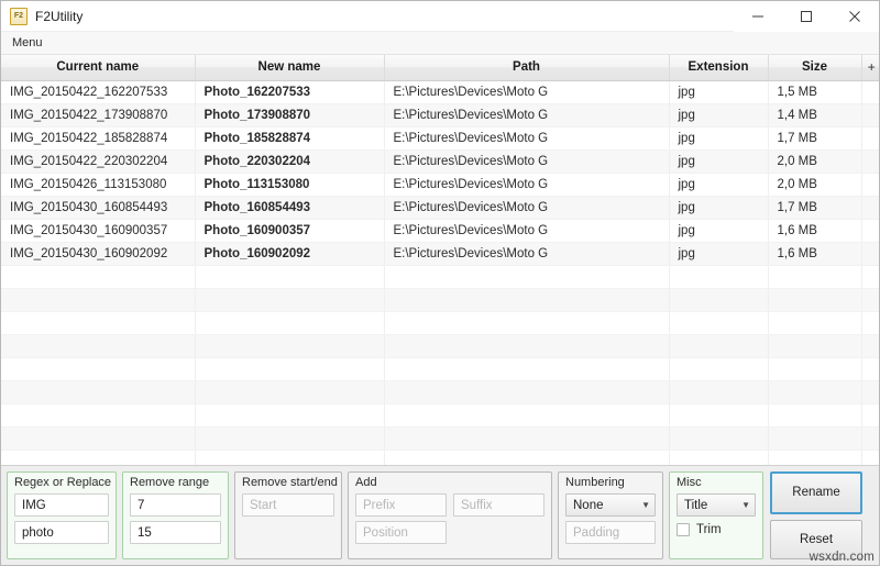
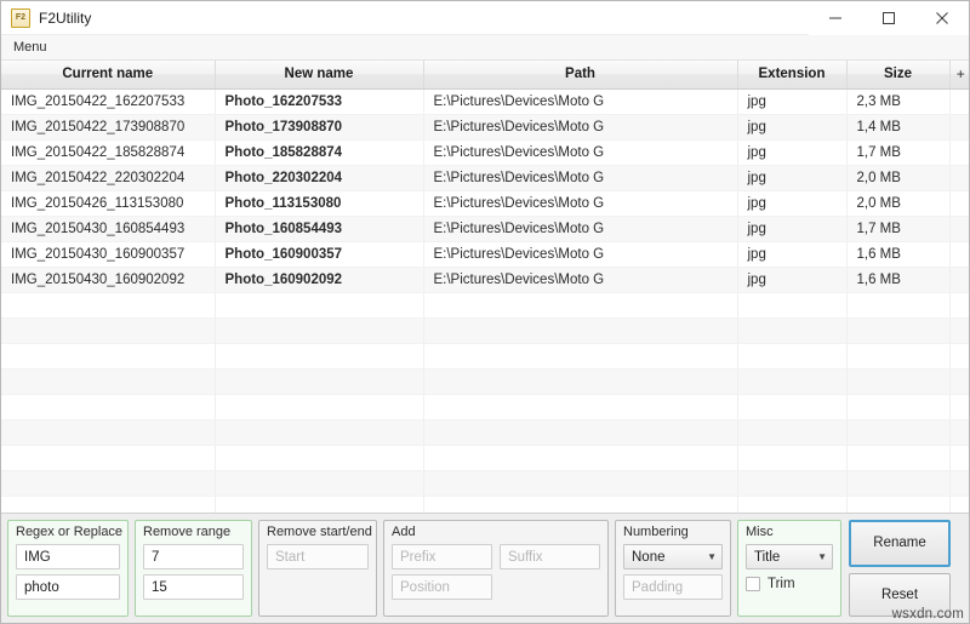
  F2Utility
  Menu
  Current name	New name	Path	Extension	Size	+
- IMG_20150422_162207533	Photo_162207533	E:\Pictures\Devices\Moto G	jpg	1,5 MB
+ IMG_20150422_162207533	Photo_162207533	E:\Pictures\Devices\Moto G	jpg	2,3 MB
  IMG_20150422_173908870	Photo_173908870	E:\Pictures\Devices\Moto G	jpg	1,4 MB
  IMG_20150422_185828874	Photo_185828874	E:\Pictures\Devices\Moto G	jpg	1,7 MB
  IMG_20150422_220302204	Photo_220302204	E:\Pictures\Devices\Moto G	jpg	2,0 MB
  IMG_20150426_113153080	Photo_113153080	E:\Pictures\Devices\Moto G	jpg	2,0 MB
  IMG_20150430_160854493	Photo_160854493	E:\Pictures\Devices\Moto G	jpg	1,7 MB
  IMG_20150430_160900357	Photo_160900357	E:\Pictures\Devices\Moto G	jpg	1,6 MB
  IMG_20150430_160902092	Photo_160902092	E:\Pictures\Devices\Moto G	jpg	1,6 MB
  Regex or Replace
  IMG
  photo
  Remove range
  7
  15
  Remove start/end
  Start
  Add
  Prefix
  Suffix
  Position
  Numbering
  None
  ▼
  Padding
  Misc
  Title
  ▼
  Trim
  Rename
  Reset
  wsxdn.com
